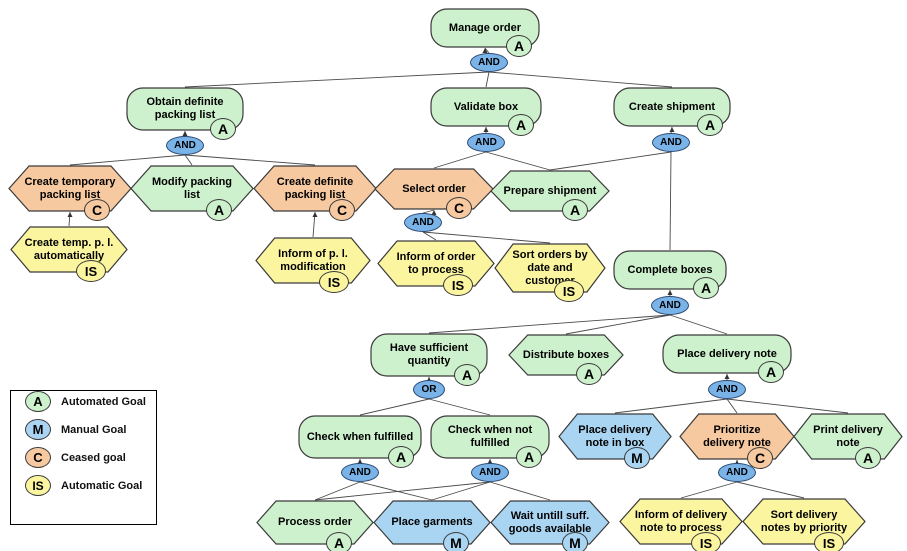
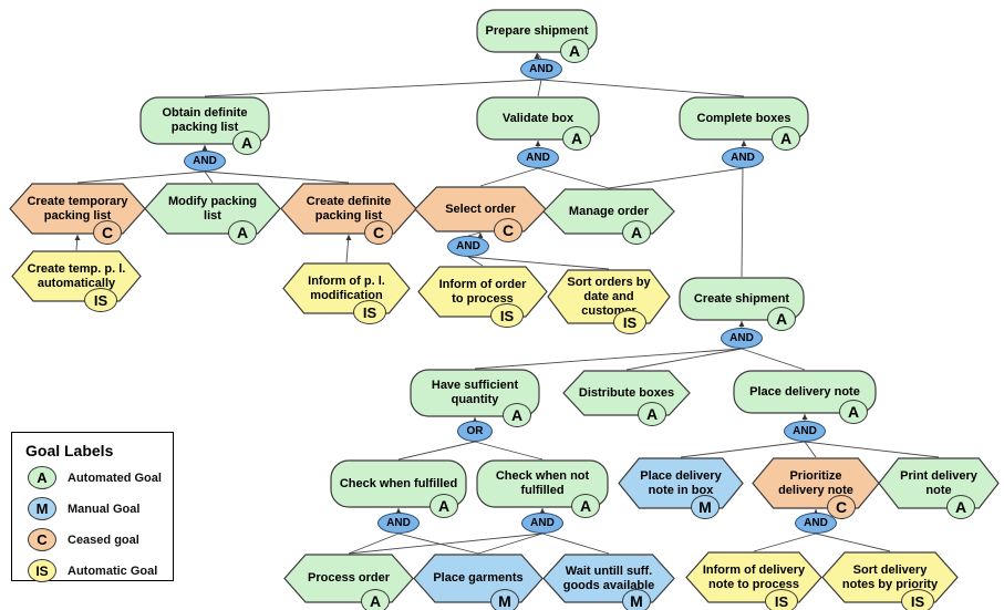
- Manage order
+ Prepare shipment
  A
  Obtain definite
  packing list
  A
  Validate box
  A
- Create shipment
+ Complete boxes
  A
  Create temporary
  packing list
  C
  Modify packing
  list
  A
  Create definite
  packing list
  C
  Select order
  C
- Prepare shipment
+ Manage order
  A
  Create temp. p. l.
  automatically
  IS
  Inform of p. l.
  modification
  IS
  Inform of order
  to process
  IS
  Sort orders by
  date and
  custom
  IS
- Complete boxes
+ Create shipment
  A
  Have sufficient
  quantity
  A
  Distribute boxes
  A
  Place delivery note
  A
  Check when fulfilled
  A
  Check when not
  fulfilled
  A
  Place delivery
  note in box
  M
  Prioritize
  delivery note
  C
  Print delivery
  note
  A
  Process order
  A
  Place garments
  M
  Wait untill suff.
  goods available
  M
  Inform of delivery
  note to process
  IS
  Sort delivery
  notes by priority
  IS
  AND
  AND
  AND
  AND
  AND
  AND
  OR
  AND
  AND
  AND
  AND
+ Goal Labels
  A
  Automated Goal
  M
  Manual Goal
  C
  Ceased goal
  IS
  Automatic Goal
